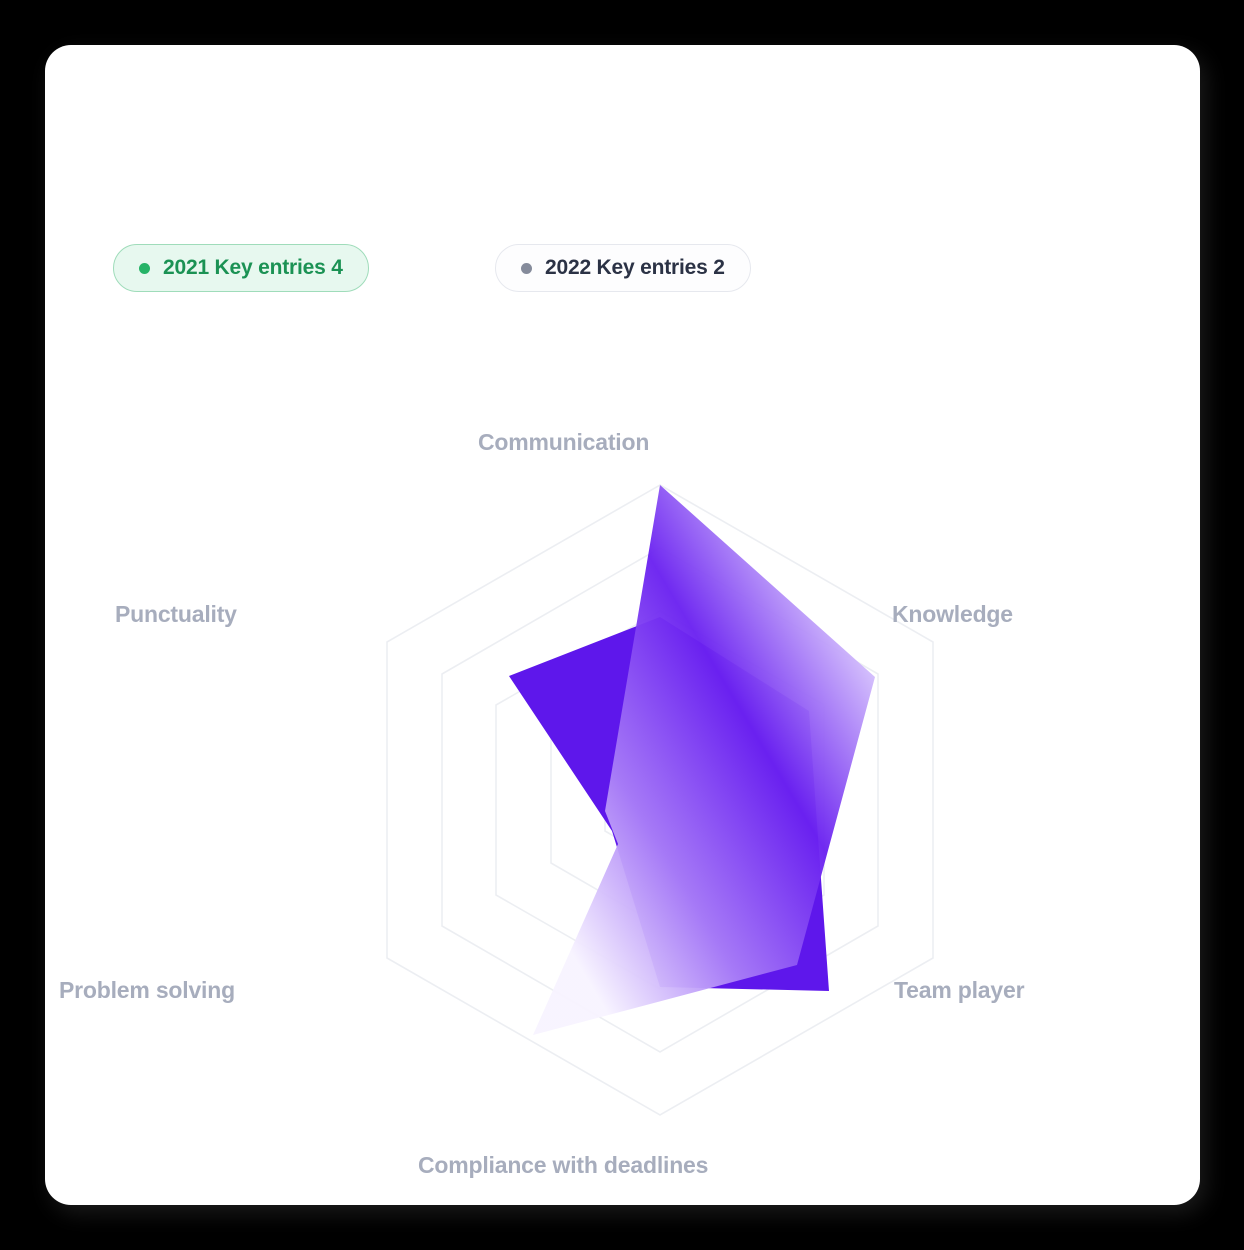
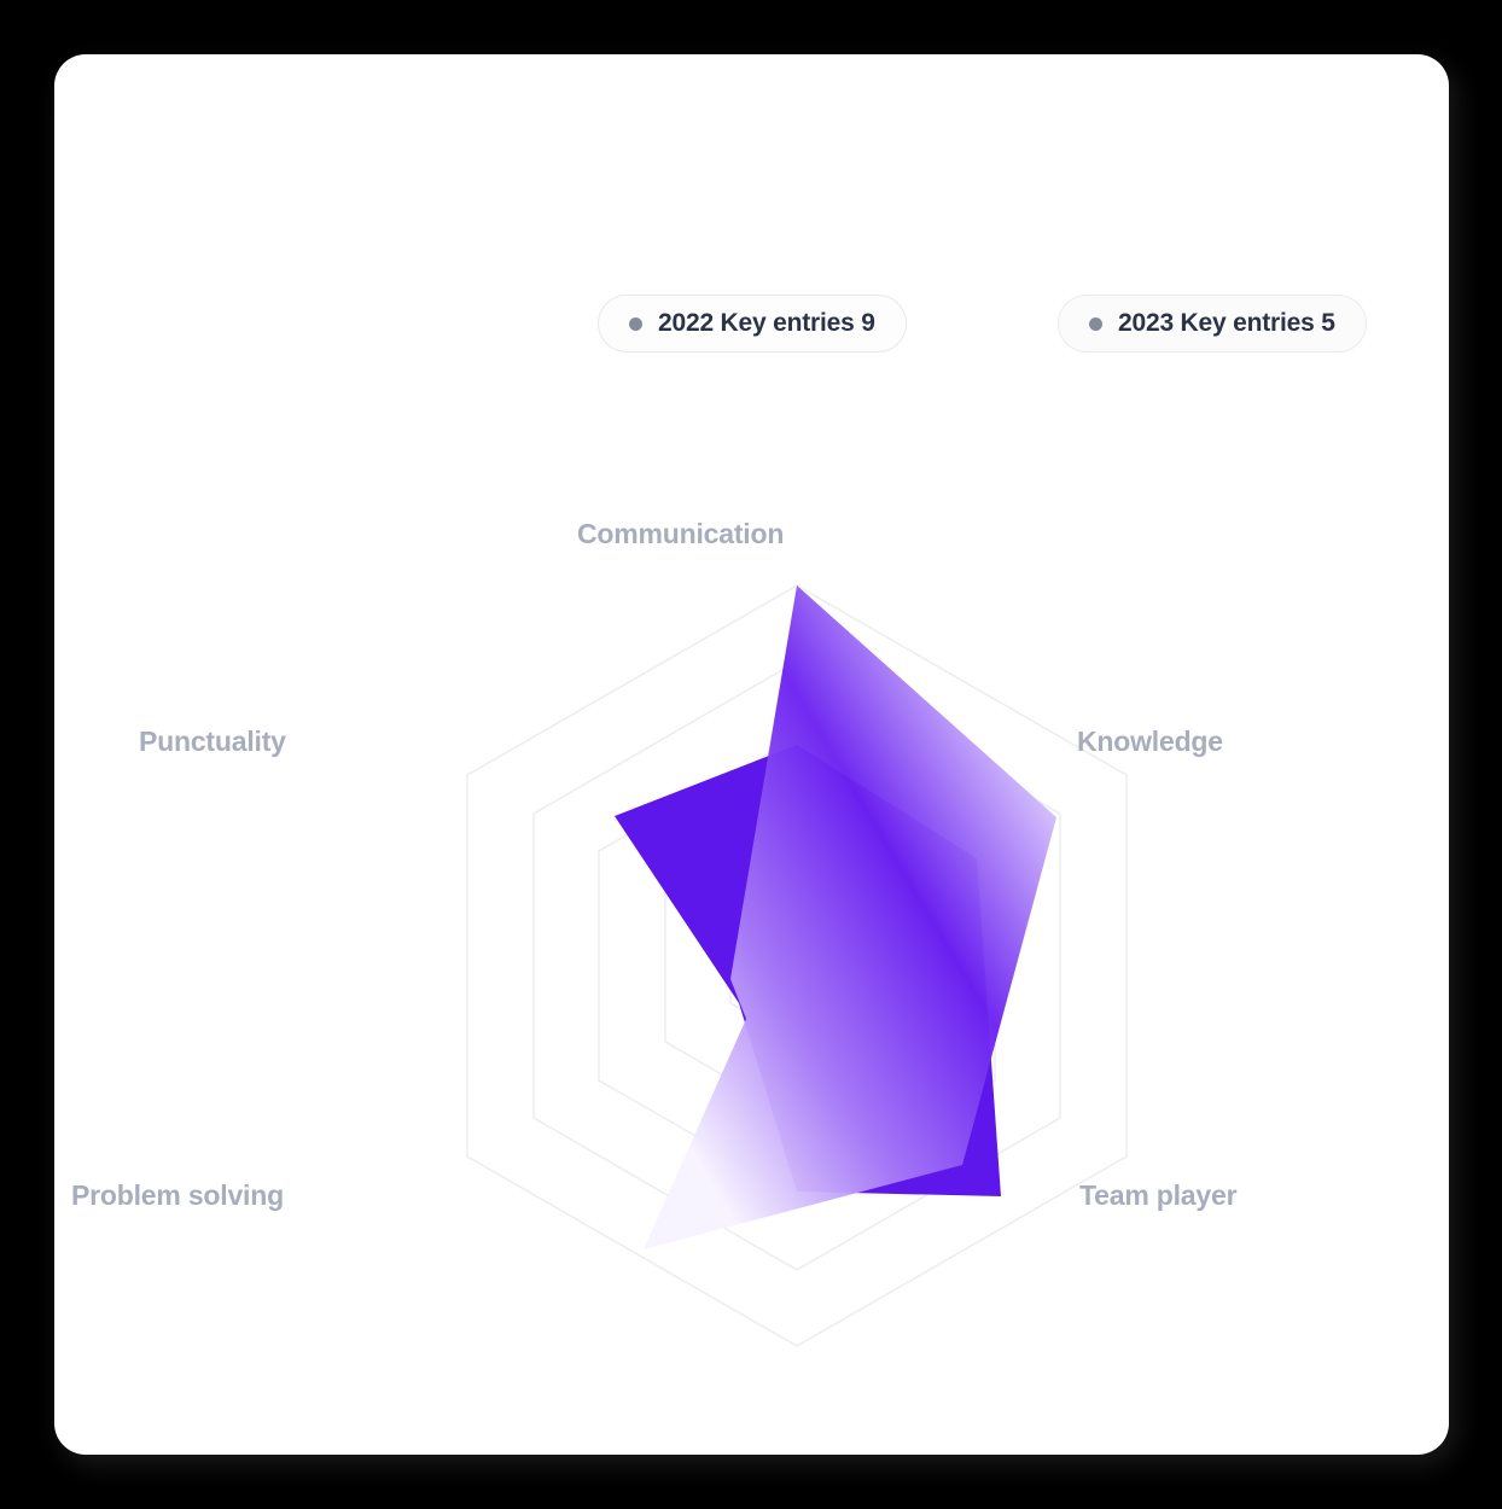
- 2021 Key entries 4
- 2022 Key entries 2
+ 2022 Key entries 9
+ 2023 Key entries 5
  Communication
  Knowledge
  Team player
- Compliance with deadlines
  Problem solving
  Punctuality
